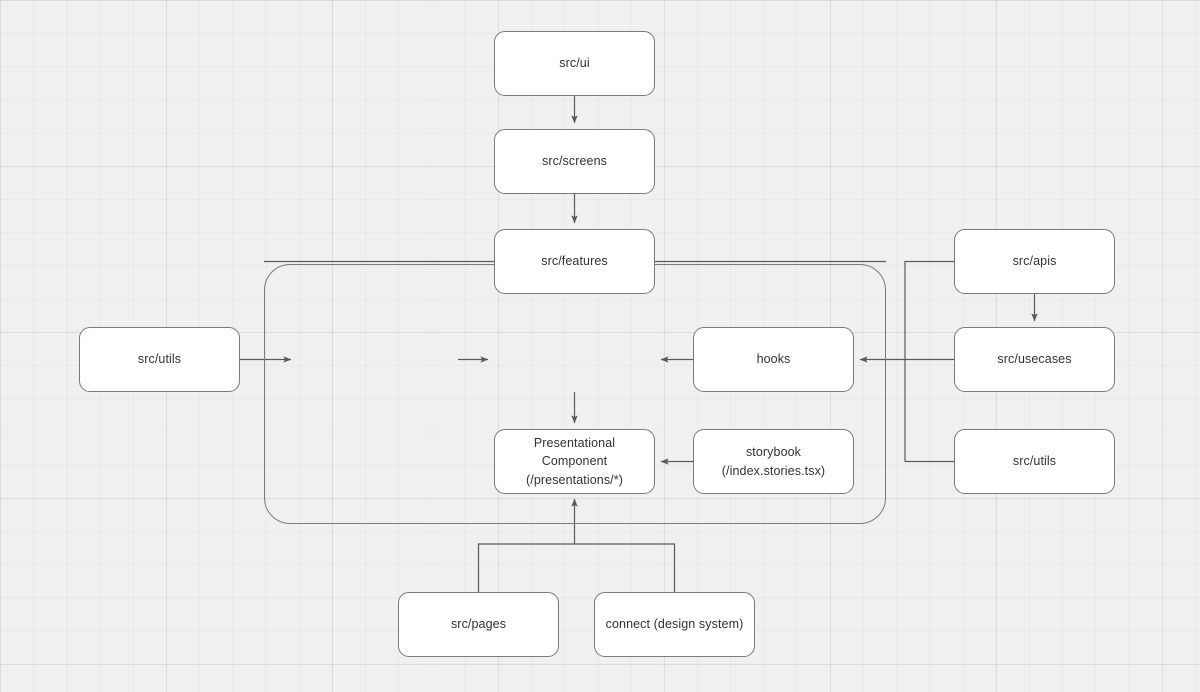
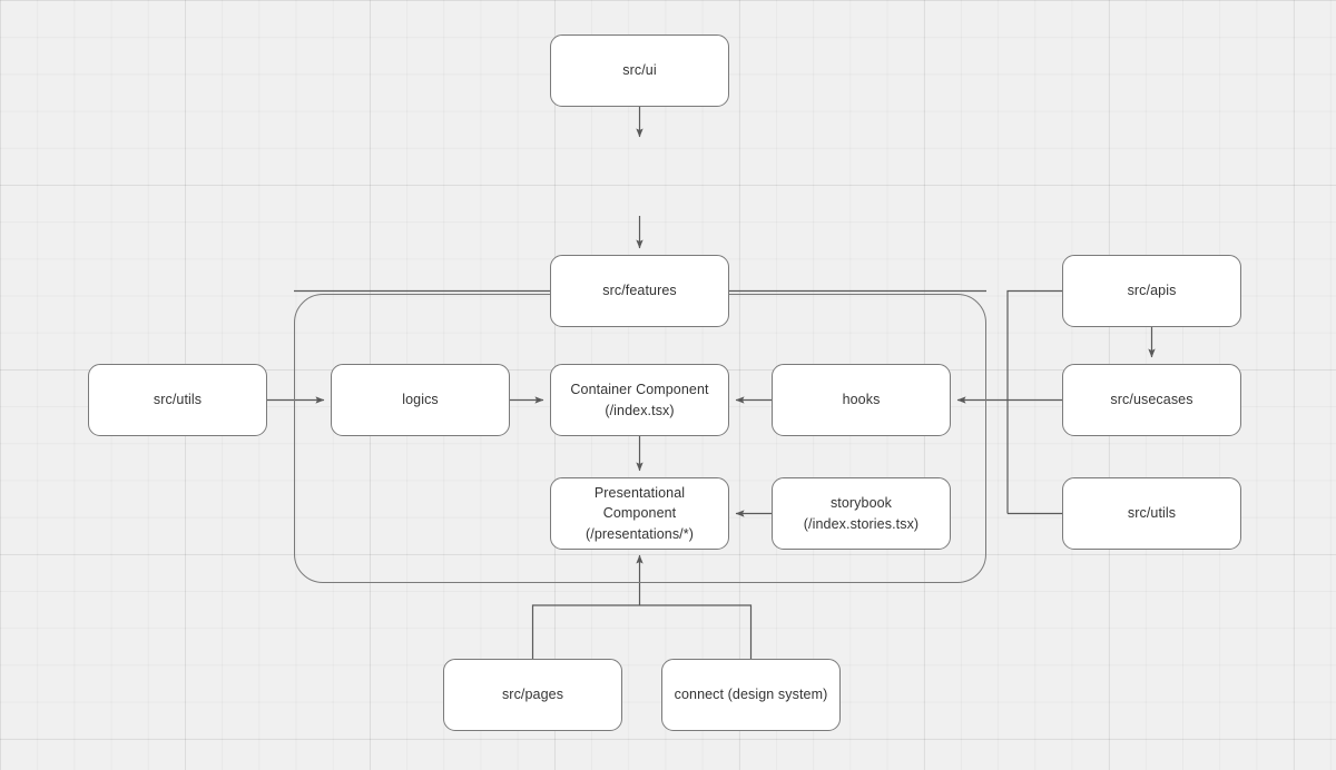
  src/ui
- src/screens
  src/features
  src/utils
+ logics
+ Container Component
+ (/index.tsx)
  hooks
  Presentational Component
  (/presentations/*)
  storybook
  (/index.stories.tsx)
  src/apis
  src/usecases
  src/utils
  src/pages
  connect (design system)
